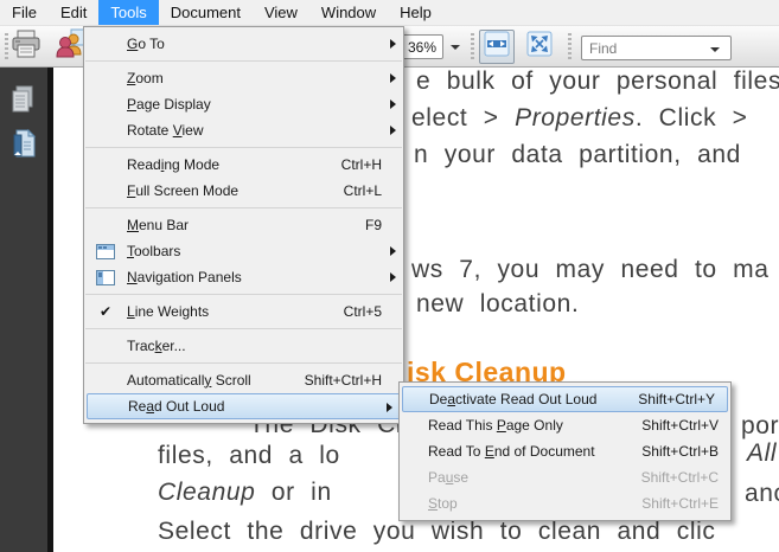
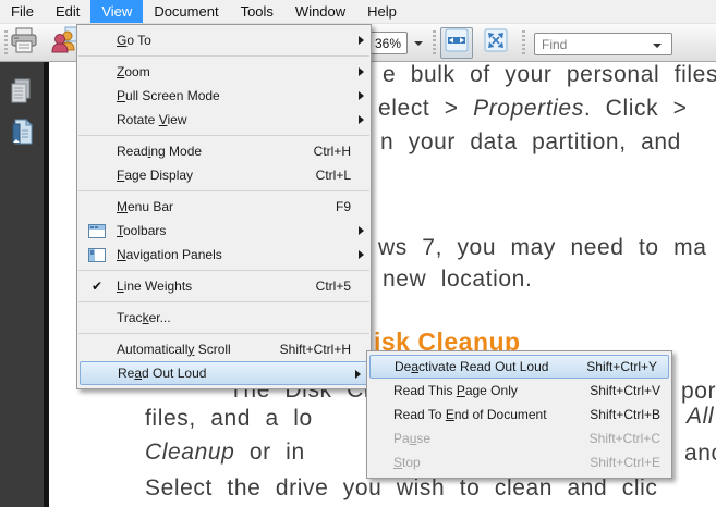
  e bulk of your personal files
  elect > Properties. Click >
  n your data partition, and
  ws 7, you may need to ma
  new location.
  isk Cleanup
  The Disk C
  por
  files, and a lo
  All
  Cleanup or in
  Select the drive you wish to clean and clic
  36%
  Find
  File
  Edit
- Tools
+ View
  Document
- View
+ Tools
  Window
  Help
  Go To
  Zoom
- Page Display
+ Pull Screen Mode
  Rotate View
  Reading Mode
  Ctrl+H
- Full Screen Mode
+ Fage Display
  Ctrl+L
  Menu Bar
  F9
  Toolbars
  Navigation Panels
  ✔
  Line Weights
  Ctrl+5
  Tracker...
  Automatically Scroll
  Shift+Ctrl+H
  Read Out Loud
  Deactivate Read Out Loud
  Shift+Ctrl+Y
  Read This Page Only
  Shift+Ctrl+V
  Read To End of Document
  Shift+Ctrl+B
  Pause
  Shift+Ctrl+C
  Stop
  Shift+Ctrl+E
